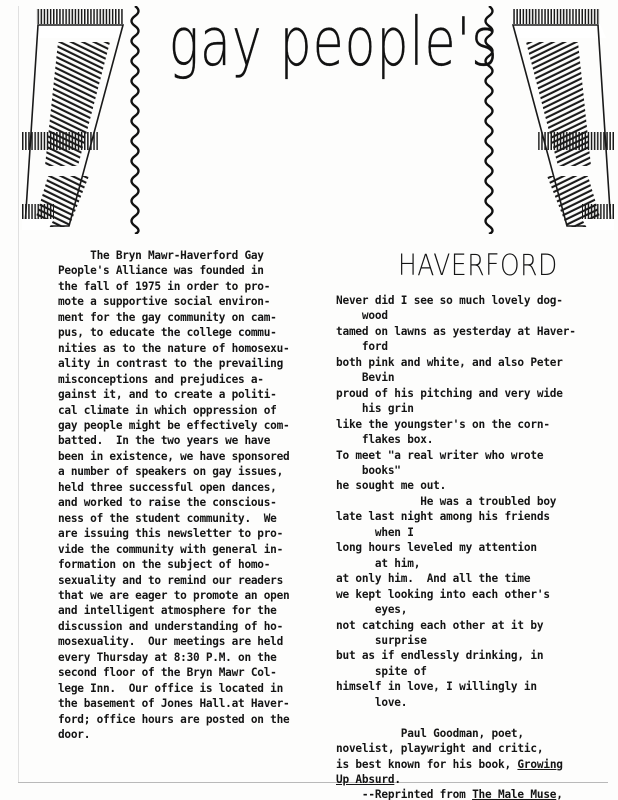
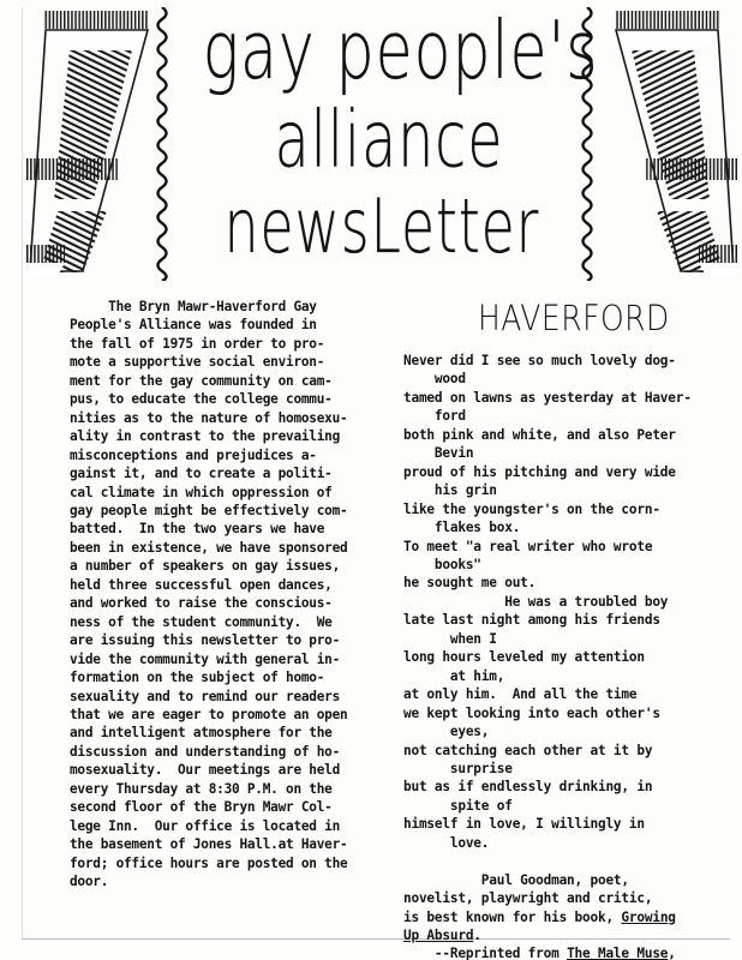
  gay people'
+ alliance
+ newsLetter
  The Bryn Mawr-Haverford Gay
  People's Alliance was founded in
  the fall of 1975 in order to pro-
  mote a supportive social environ-
  ment for the gay community on cam-
  pus, to educate the college commu-
  nities as to the nature of homosexu-
  ality in contrast to the prevailing
  misconceptions and prejudices a-
  gainst it, and to create a politi-
  cal climate in which oppression of
  gay people might be effectively com-
  batted. In the two years we have
  been in existence, we have sponsored
  a number of speakers on gay issues,
  held three successful open dances,
  and worked to raise the conscious-
  ness of the student community. We
  are issuing this newsletter to pro-
  vide the community with general in-
  formation on the subject of homo-
  sexuality and to remind our readers
  that we are eager to promote an open
  and intelligent atmosphere for the
  discussion and understanding of ho-
  mosexuality. Our meetings are held
  every Thursday at 8:30 P.M. on the
  second floor of the Bryn Mawr Col-
  lege Inn. Our office is located in
  the basement of Jones Hall.at Haver-
  ford; office hours are posted on the
  door.
  HAVERFORD
  Never did I see so much lovely dog-
  wood
  tamed on lawns as yesterday at Haver-
  ford
  both pink and white, and also Peter
  Bevin
  proud of his pitching and very wide
  his grin
  like the youngster's on the corn-
  flakes box.
  To meet "a real writer who wrote
  books"
  he sought me out.
  He was a troubled boy
  late last night among his friends
  when I
  long hours leveled my attention
  at him,
  at only him. And all the time
  we kept looking into each other's
  eyes,
  not catching each other at it by
  surprise
  but as if endlessly drinking, in
  spite of
  himself in love, I willingly in
  love.
  Paul Goodman, poet, novelist, playwright and critic, is best known for his book, Growing Up Absurd. --Reprinted from The Male Muse,
